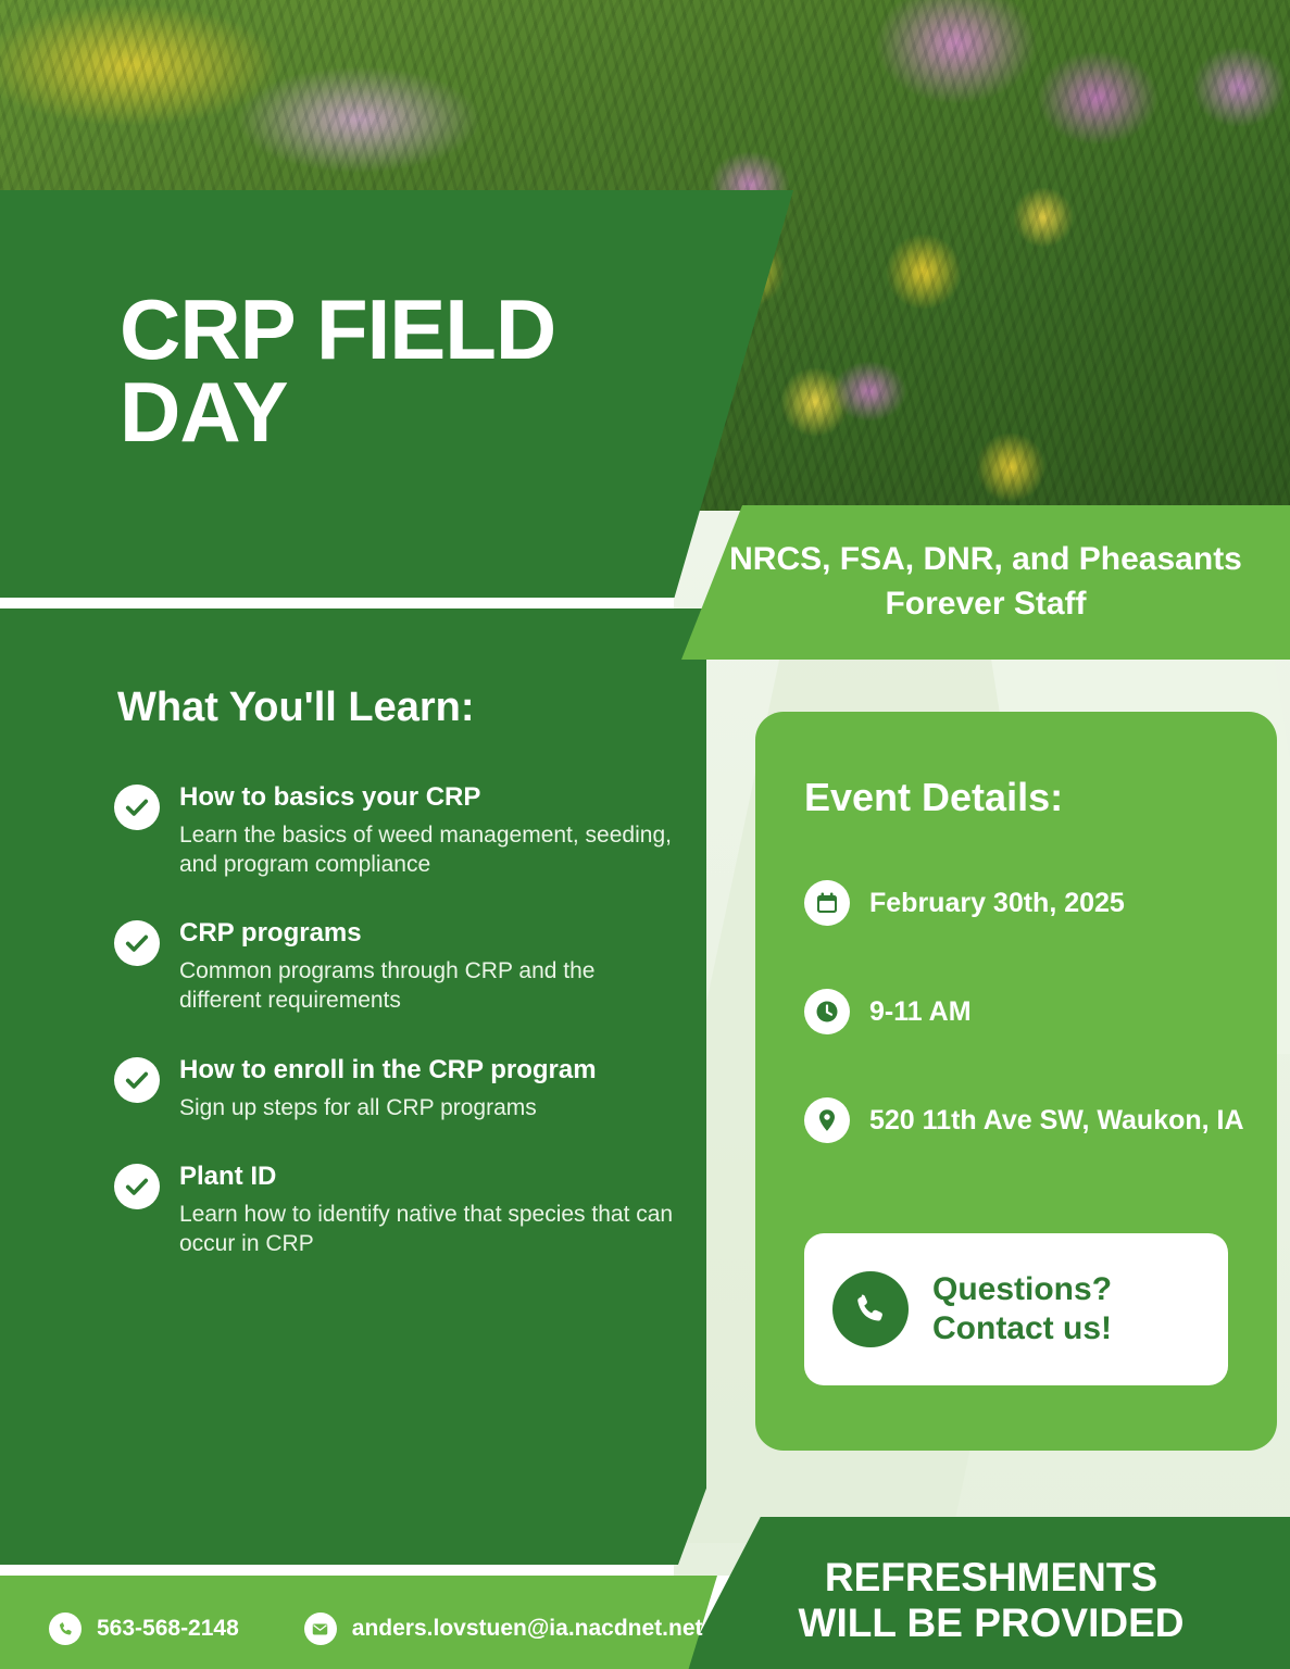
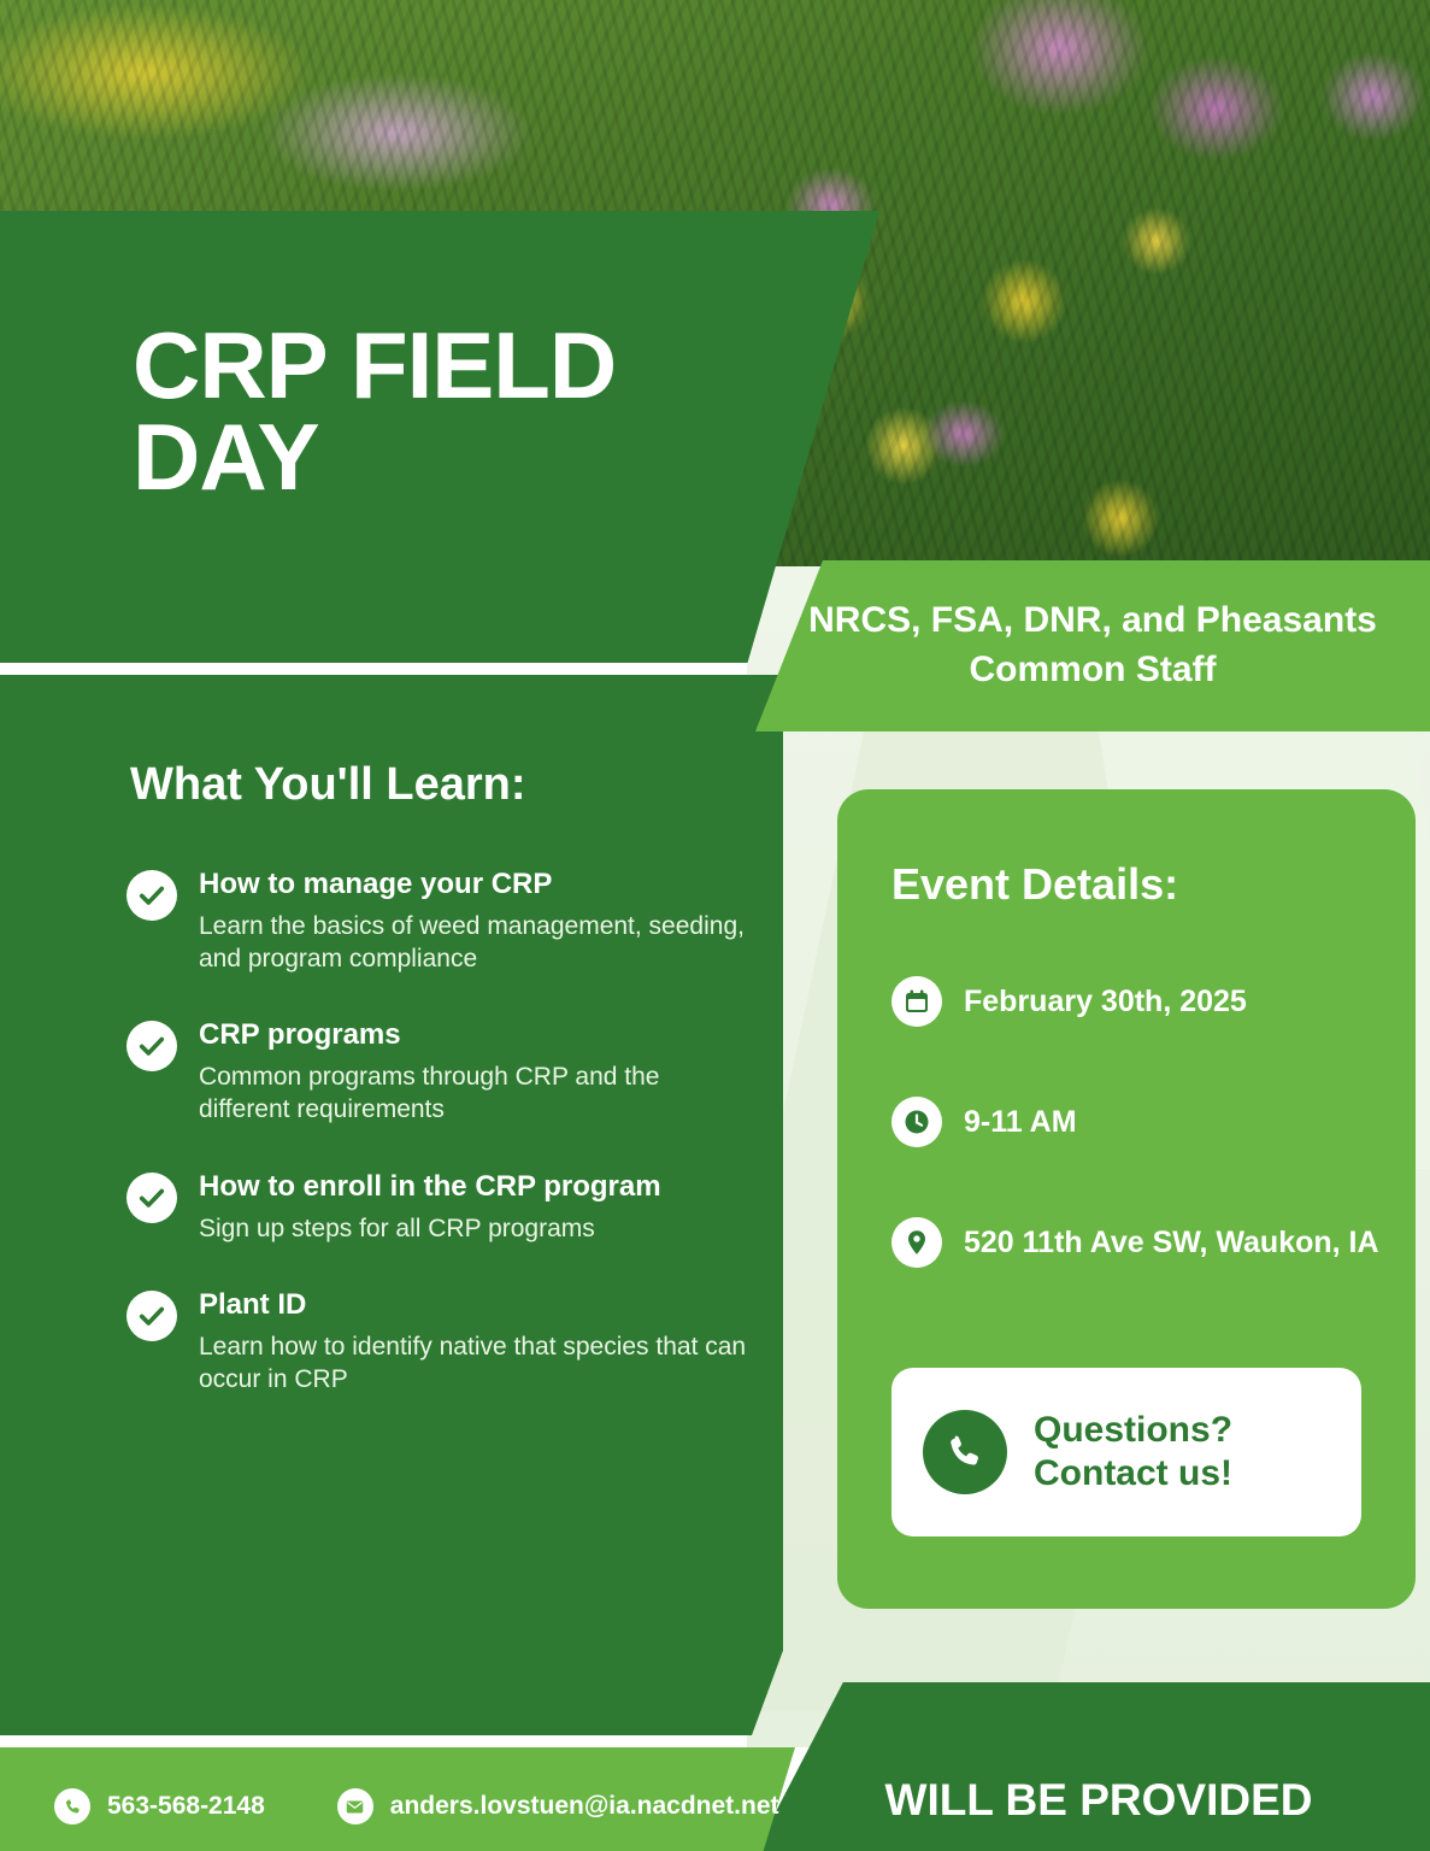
  CRP FIELD DAY
- NRCS, FSA, DNR, and Pheasants Forever Staff
+ NRCS, FSA, DNR, and Pheasants Common Staff
  What You'll Learn:
- How to basics your CRP
+ How to manage your CRP
  Learn the basics of weed management, seeding, and program compliance
  CRP programs
  Common programs through CRP and the different requirements
  How to enroll in the CRP program
  Sign up steps for all CRP programs
  Plant ID
  Learn how to identify native that species that can occur in CRP
  Event Details:
  February 30th, 2025
  9-11 AM
  520 11th Ave SW, Waukon, IA
  Questions?
  Contact us!
- REFRESHMENTS
  WILL BE PROVIDED
  563-568-2148
  anders.lovstuen@ia.nacdnet.net
